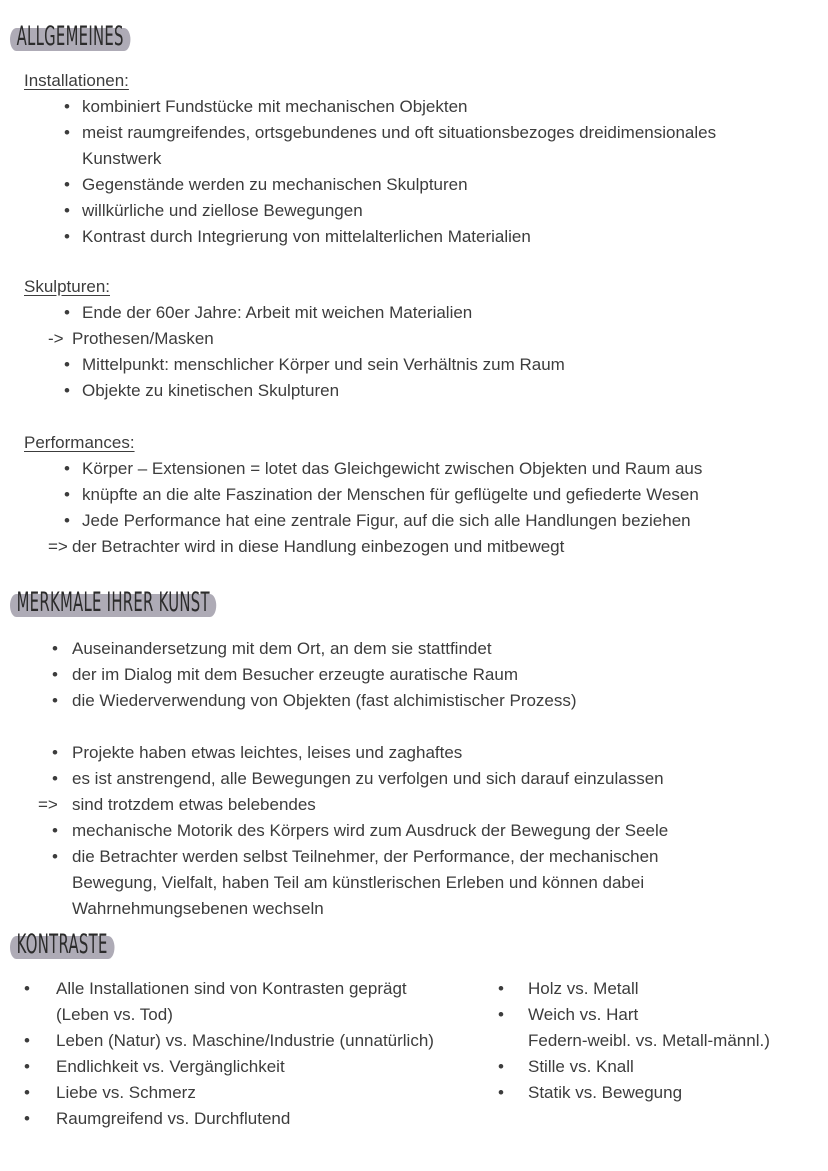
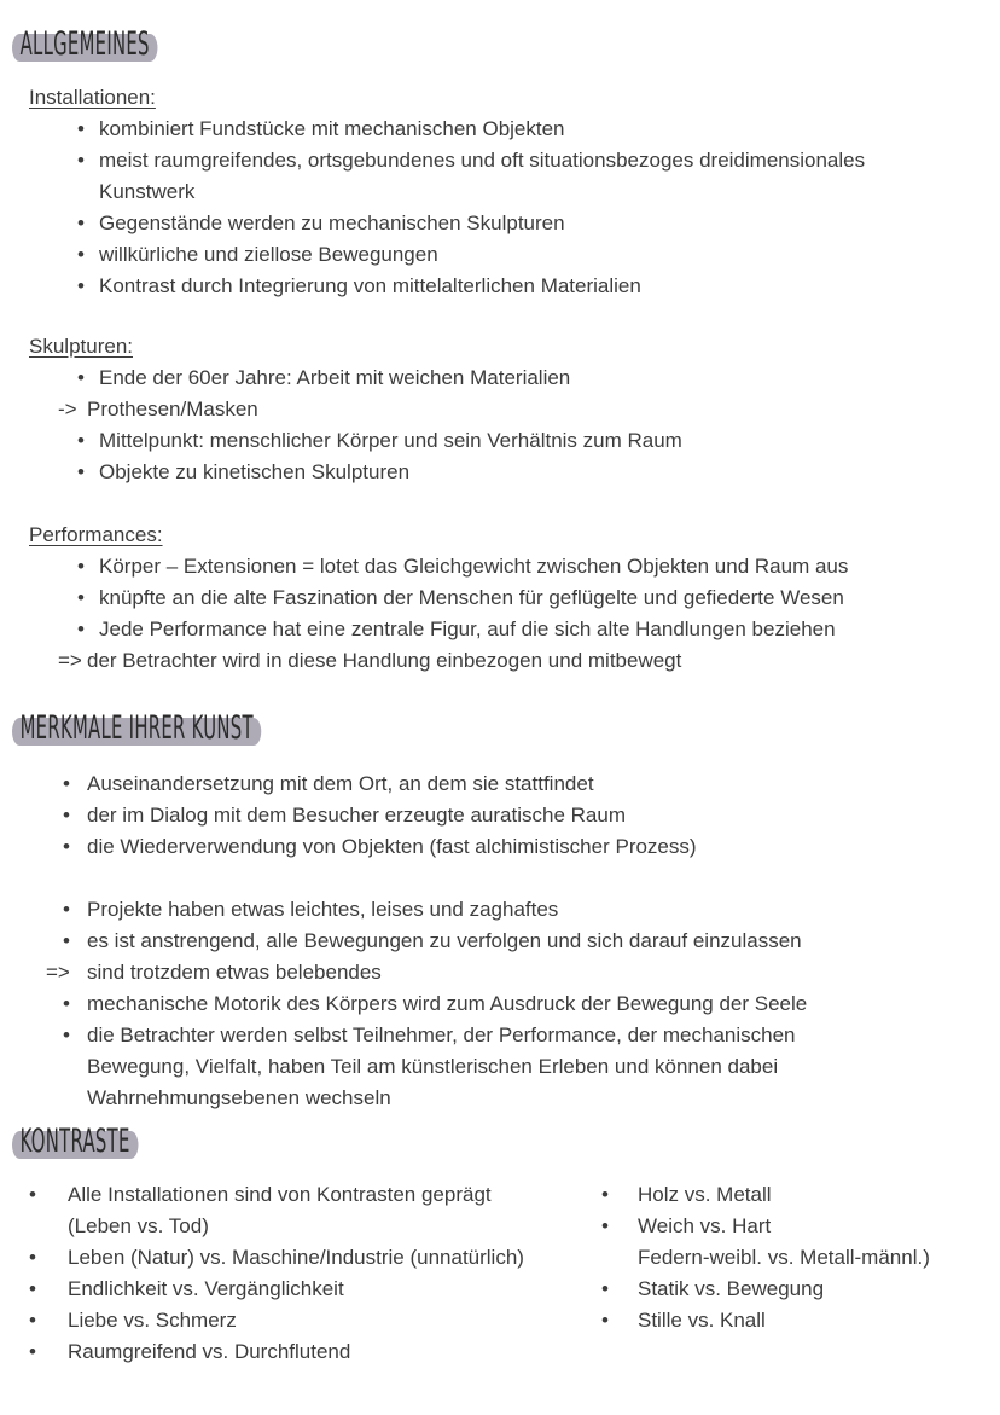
  ALLGEMEINES
  Installationen:
  •
  kombiniert Fundstücke mit mechanischen Objekten
  •
  meist raumgreifendes, ortsgebundenes und oft situationsbezoges dreidimensionales
  Kunstwerk
  •
  Gegenstände werden zu mechanischen Skulpturen
  •
  willkürliche und ziellose Bewegungen
  •
  Kontrast durch Integrierung von mittelalterlichen Materialien
  Skulpturen:
  •
  Ende der 60er Jahre: Arbeit mit weichen Materialien
  ->
  Prothesen/Masken
  •
  Mittelpunkt: menschlicher Körper und sein Verhältnis zum Raum
  •
  Objekte zu kinetischen Skulpturen
  Performances:
  •
  Körper – Extensionen = lotet das Gleichgewicht zwischen Objekten und Raum aus
  •
  knüpfte an die alte Faszination der Menschen für geflügelte und gefiederte Wesen
  •
- Jede Performance hat eine zentrale Figur, auf die sich alle Handlungen beziehen
+ Jede Performance hat eine zentrale Figur, auf die sich alte Handlungen beziehen
  =>
  der Betrachter wird in diese Handlung einbezogen und mitbewegt
  MERKMALE IHRER KUNST
  •
  Auseinandersetzung mit dem Ort, an dem sie stattfindet
  •
  der im Dialog mit dem Besucher erzeugte auratische Raum
  •
  die Wiederverwendung von Objekten (fast alchimistischer Prozess)
  •
  Projekte haben etwas leichtes, leises und zaghaftes
  •
  es ist anstrengend, alle Bewegungen zu verfolgen und sich darauf einzulassen
  =>
  sind trotzdem etwas belebendes
  •
  mechanische Motorik des Körpers wird zum Ausdruck der Bewegung der Seele
  •
  die Betrachter werden selbst Teilnehmer, der Performance, der mechanischen
  Bewegung, Vielfalt, haben Teil am künstlerischen Erleben und können dabei
  Wahrnehmungsebenen wechseln
  KONTRASTE
  •
  Alle Installationen sind von Kontrasten geprägt
  (Leben vs. Tod)
  •
  Leben (Natur) vs. Maschine/Industrie (unnatürlich)
  •
  Endlichkeit vs. Vergänglichkeit
  •
  Liebe vs. Schmerz
  •
  Raumgreifend vs. Durchflutend
  •
  Holz vs. Metall
  •
  Weich vs. Hart
  Federn-weibl. vs. Metall-männl.)
  •
- Stille vs. Knall
+ Statik vs. Bewegung
  •
- Statik vs. Bewegung
+ Stille vs. Knall
